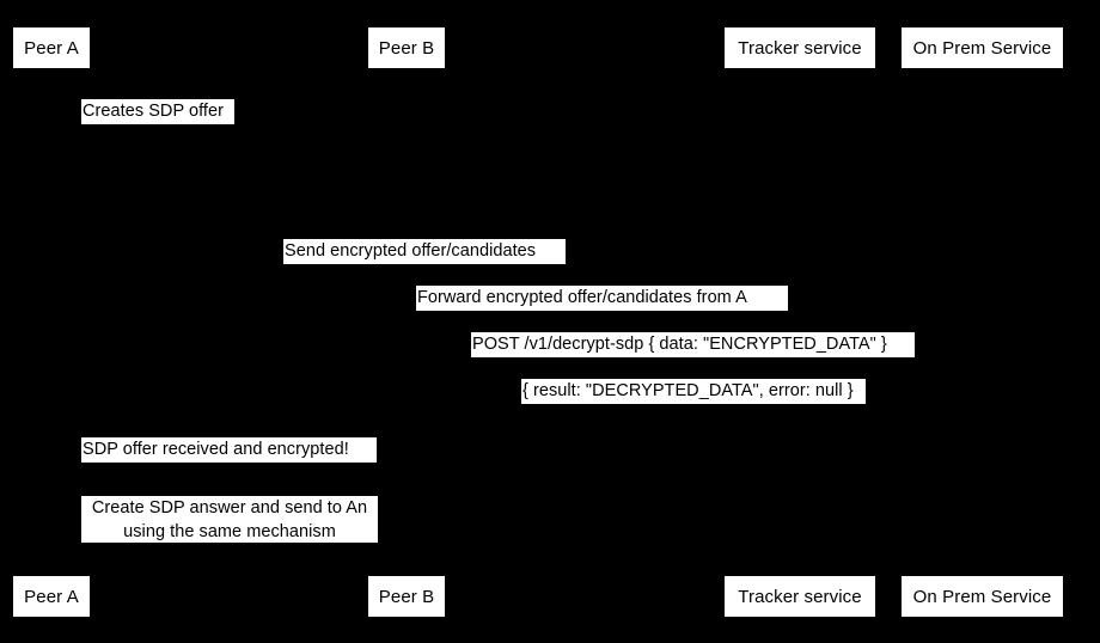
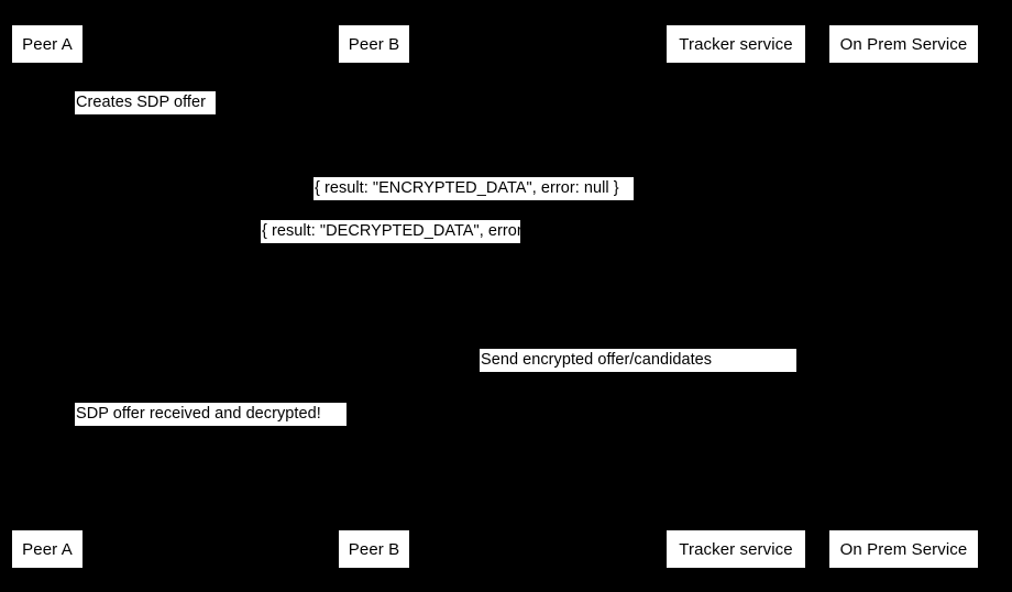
  Peer A
  Peer B
  Tracker service
  On Prem Service
  Creates SDP offer
+ { result: "ENCRYPTED_DATA", error: null }
- Send encrypted offer/candidates
+ { result: "DECRYPTED_DATA", error: null }
- Forward encrypted offer/candidates from A
- POST /v1/decrypt-sdp { data: "ENCRYPTED_DATA" }
- { result: "DECRYPTED_DATA", error: null }
+ Send encrypted offer/candidates
- SDP offer received and encrypted!
+ SDP offer received and decrypted!
- Create SDP answer and send to An using the same mechanism
  Peer A
  Peer B
  Tracker service
  On Prem Service
